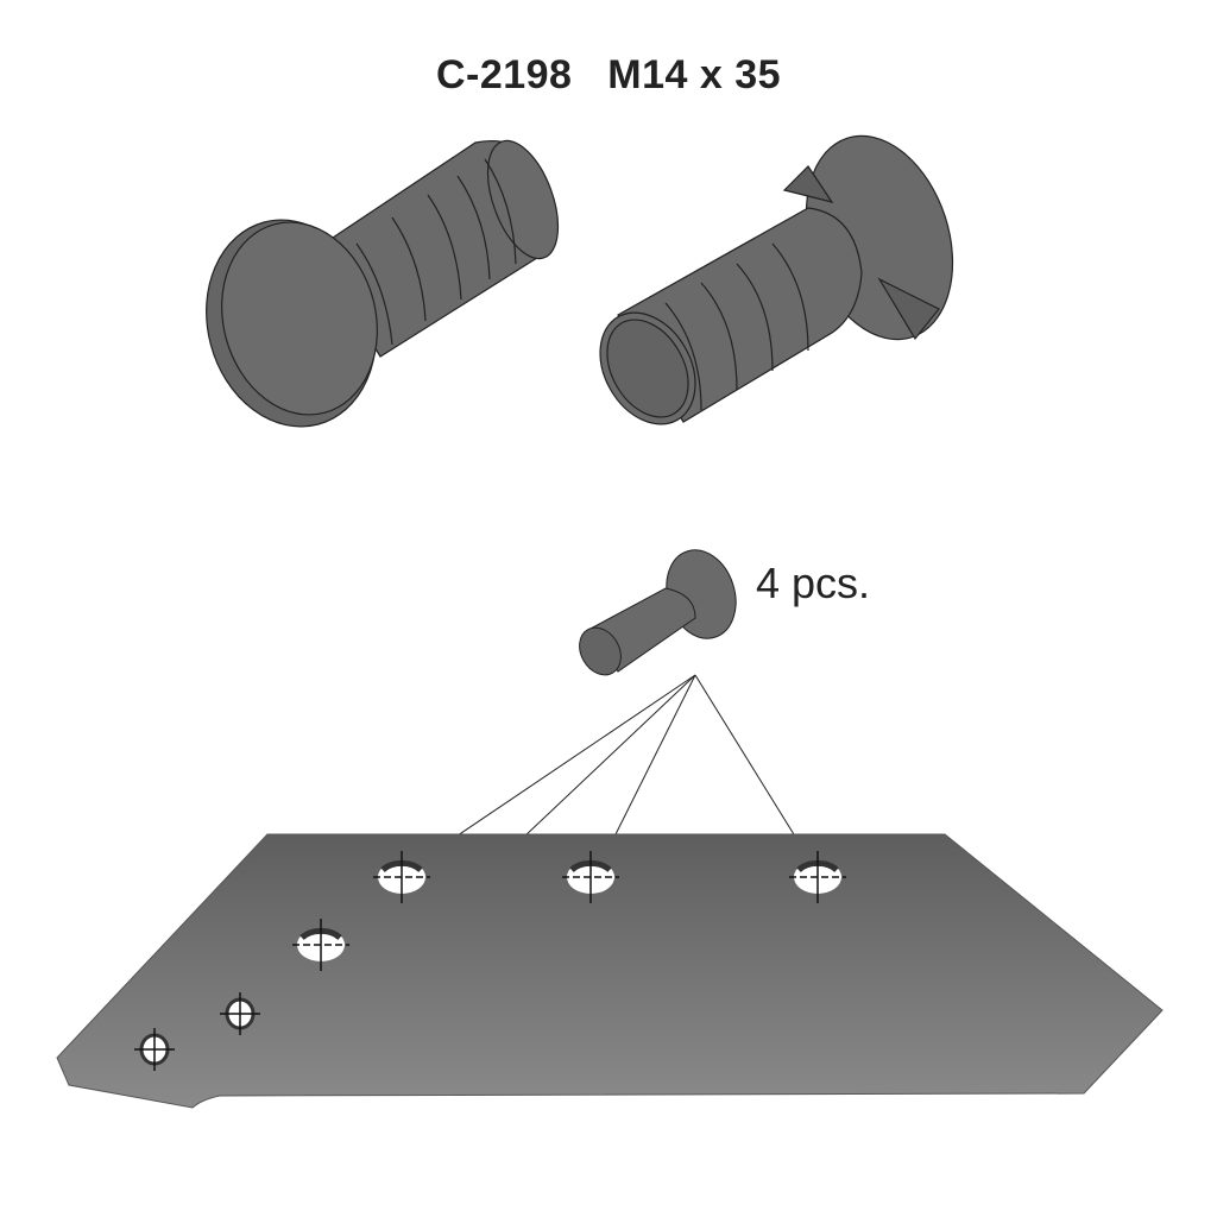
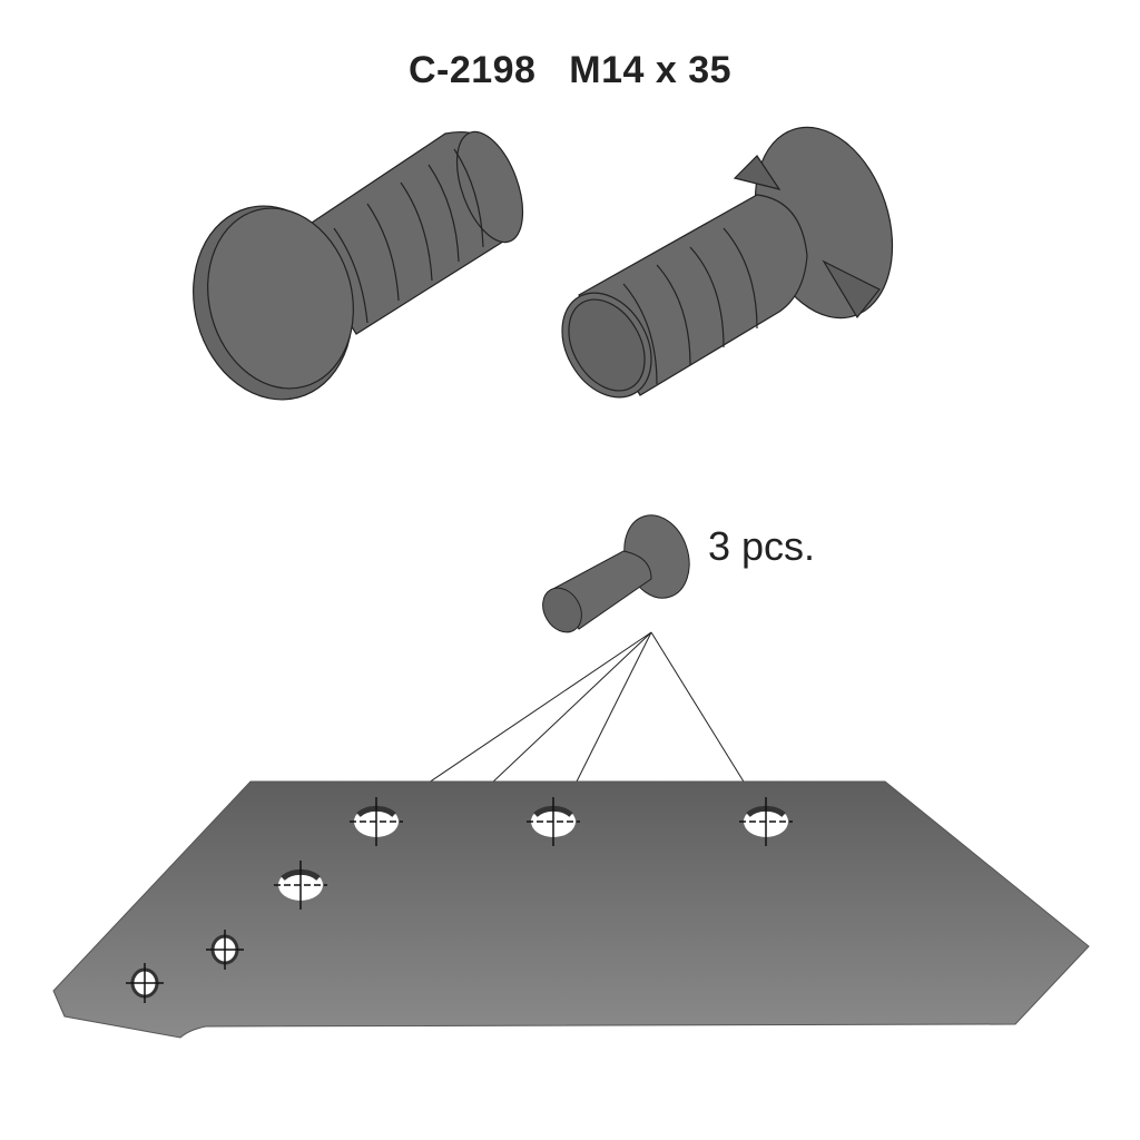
  C-2198 M14 x 35
- 4 pcs.
+ 3 pcs.
